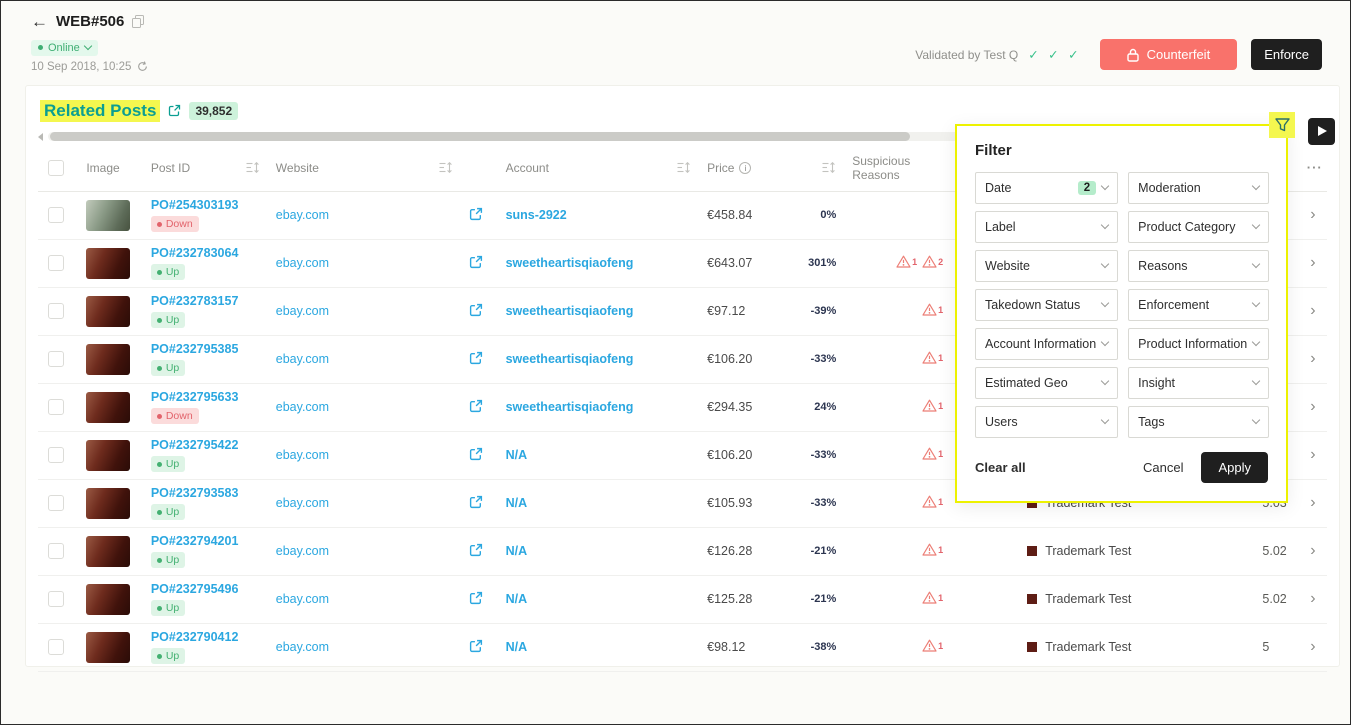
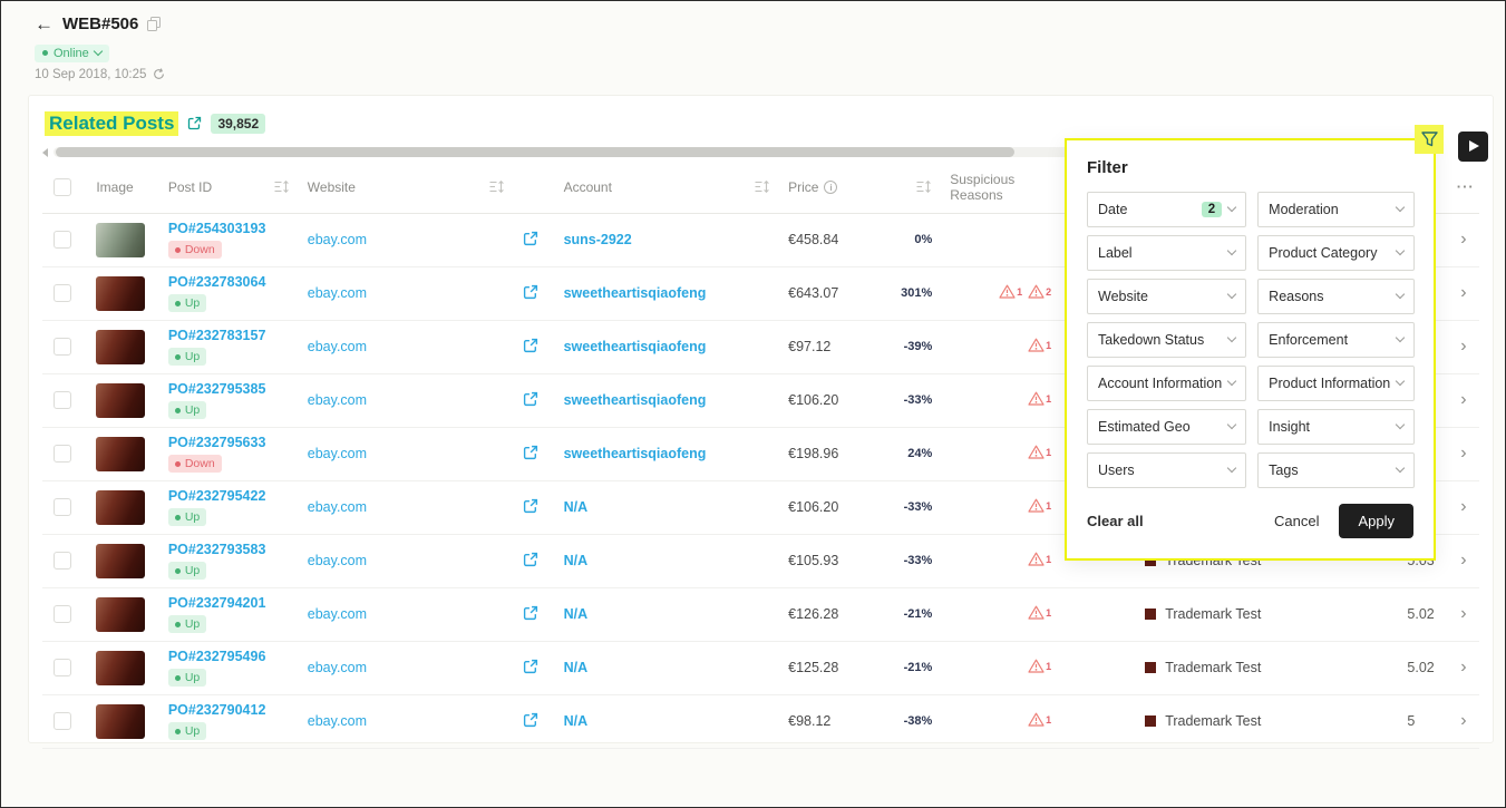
  ←
  WEB#506
  Online
  10 Sep 2018, 10:25
- Validated by Test Q
- ✓ ✓ ✓
- Counterfeit
- Enforce
  Related Posts
  39,852
  	Image	Post ID	Website		Account	Price i	Suspicious Reasons			···
  		PO#254303193 Down	ebay.com		suns-2922	€458.84	0%				›
  		PO#232783064 Up	ebay.com		sweetheartisqiaofeng	€643.07	301%	1 2			›
  		PO#232783157 Up	ebay.com		sweetheartisqiaofeng	€97.12	-39%	1			›
  		PO#232795385 Up	ebay.com		sweetheartisqiaofeng	€106.20	-33%	1			›
- 		PO#232795633 Down	ebay.com		sweetheartisqiaofeng	€294.35	24%	1			›
+ 		PO#232795633 Down	ebay.com		sweetheartisqiaofeng	€198.96	24%	1			›
  		PO#232795422 Up	ebay.com		N/A	€106.20	-33%	1			›
  		PO#232793583 Up	ebay.com		N/A	€105.93	-33%	1	Trademark Test	5.03	›
  		PO#232794201 Up	ebay.com		N/A	€126.28	-21%	1	Trademark Test	5.02	›
  		PO#232795496 Up	ebay.com		N/A	€125.28	-21%	1	Trademark Test	5.02	›
  		PO#232790412 Up	ebay.com		N/A	€98.12	-38%	1	Trademark Test	5	›
  Filter
  Date
  2
  Moderation
  Label
  Product Category
  Website
  Reasons
  Takedown Status
  Enforcement
  Account Information
  Product Information
  Estimated Geo
  Insight
  Users
  Tags
  Clear all
  Cancel
  Apply
